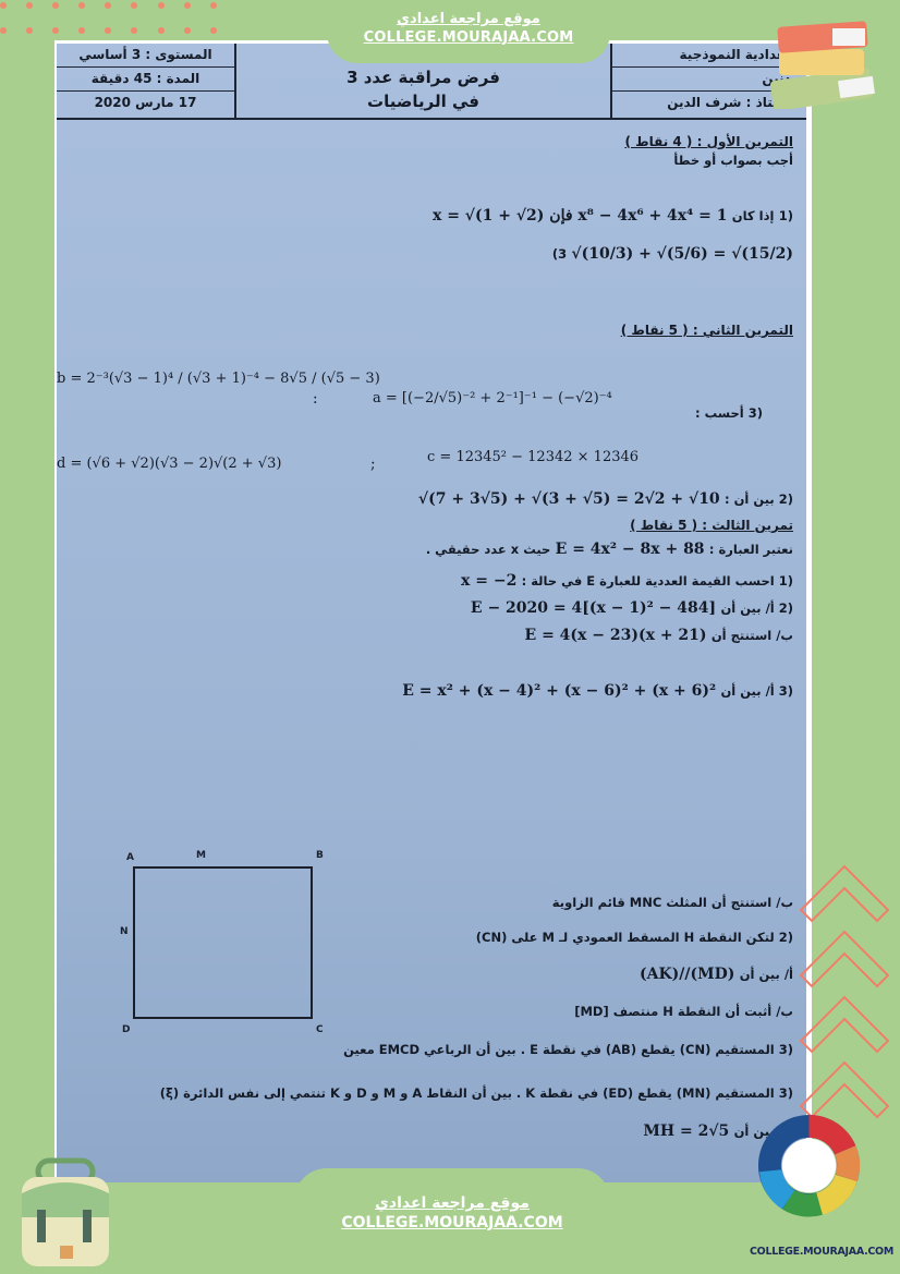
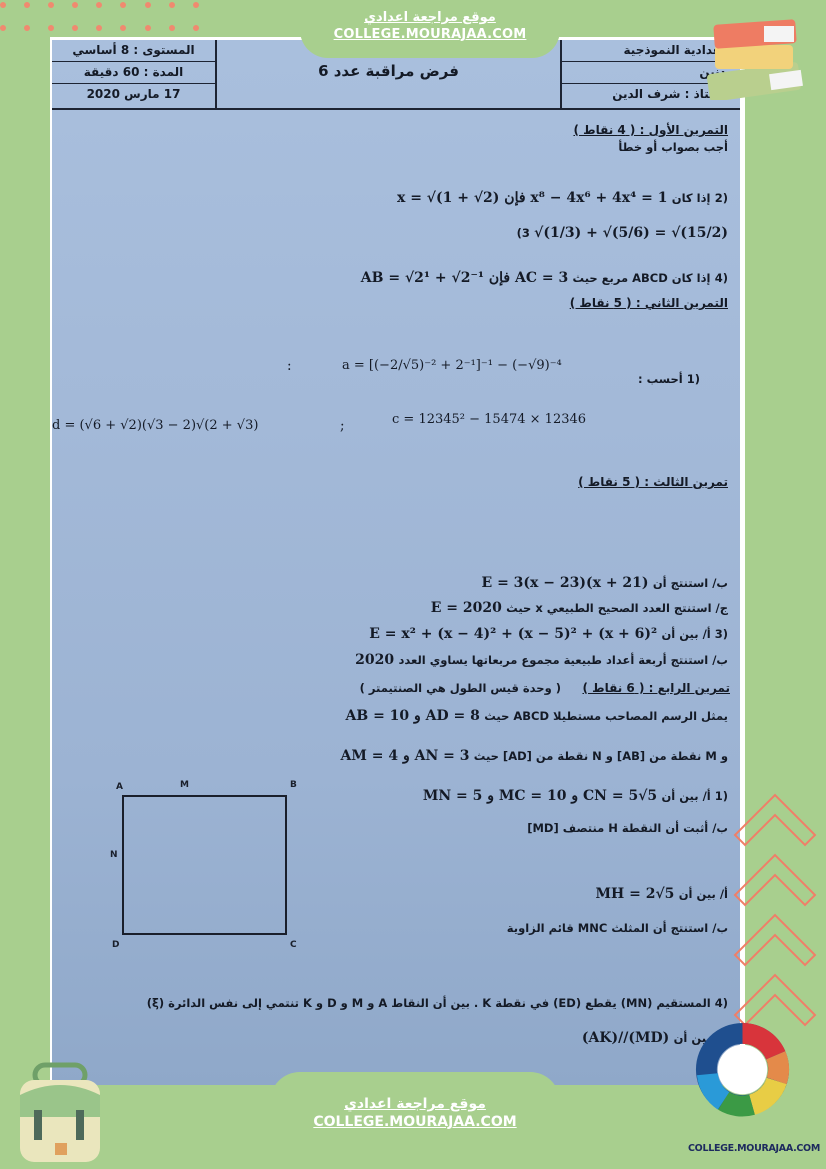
- المستوى : 3 أساسي
+ المستوى : 8 أساسي
- المدة : 45 دقيقة
+ المدة : 60 دقيقة
  17 مارس 2020
- فرض مراقبة عدد 3
+ فرض مراقبة عدد 6
- في الرياضيات
  دادية النموذجية
  دنين
  تاذ : شرف الدين
  التمرين الأول : ( 4 نقاط )
  أجب بصواب أو خطأ
- (1 إذا كان x = √(1 + √2) فإن x⁸ − 4x⁶ + 4x⁴ = 1
+ (2 إذا كان x = √(1 + √2) فإن x⁸ − 4x⁶ + 4x⁴ = 1
- (3 √(10/3) + √(5/6) = √(15/2)
+ (3 √(1/3) + √(5/6) = √(15/2)
+ (4 إذا كان ABCD مربع حيث AB = √2¹ + √2⁻¹ فإن AC = 3
  التمرين الثاني : ( 5 نقاط )
- b = 2⁻³(√3 − 1)⁴ / (√3 + 1)⁻⁴ − 8√5 / (√5 − 3)
  :
- a = [(−2/√5)⁻² + 2⁻¹]⁻¹ − (−√2)⁻⁴
+ a = [(−2/√5)⁻² + 2⁻¹]⁻¹ − (−√9)⁻⁴
- (3 أحسب :
+ (1 أحسب :
  d = (√6 + √2)(√3 − 2)√(2 + √3)
  ;
- c = 12345² − 12342 × 12346
+ c = 12345² − 15474 × 12346
- (2 بين أن : √(7 + 3√5) + √(3 + √5) = 2√2 + √10
  تمرين الثالث : ( 5 نقاط )
- نعتبر العبارة : E = 4x² − 8x + 88 حيث x عدد حقيقي .
- (1 احسب القيمة العددية للعبارة E في حالة : x = −2
- (2 أ/ بين أن E − 2020 = 4[(x − 1)² − 484]
- ب/ استنتج أن E = 4(x − 23)(x + 21)
+ ب/ استنتج أن E = 3(x − 23)(x + 21)
+ ج/ استنتج العدد الصحيح الطبيعي x حيث E = 2020
- (3 أ/ بين أن E = x² + (x − 4)² + (x − 6)² + (x + 6)²
+ (3 أ/ بين أن E = x² + (x − 4)² + (x − 5)² + (x + 6)²
+ ب/ استنتج أربعة أعداد طبيعية مجموع مربعاتها يساوي العدد 2020
+ تمرين الرابع : ( 6 نقاط ) ( وحدة قيس الطول هي الصنتيمتر )
+ يمثل الرسم المصاحب مستطيلا ABCD حيث AB = 10 و AD = 8
+ و M نقطة من [AB] و N نقطة من [AD] حيث AM = 4 و AN = 3
+ (1 أ/ بين أن MN = 5 و MC = 10 و CN = 5√5
- ب/ استنتج أن المثلث MNC قائم الزاوية
+ ب/ أثبت أن النقطة H منتصف [MD]
- (2 لتكن النقطة H المسقط العمودي لـ M على (CN)
- أ/ بين أن (AK)//(MD)
+ أ/ بين أن MH = 2√5
- ب/ أثبت أن النقطة H منتصف [MD]
+ ب/ استنتج أن المثلث MNC قائم الزاوية
- (3 المستقيم (CN) يقطع (AB) في نقطة E . بين أن الرباعي EMCD معين
- (3 المستقيم (MN) يقطع (ED) في نقطة K . بين أن النقاط A و M و D و K تنتمي إلى نفس الدائرة (ξ)
+ (4 المستقيم (MN) يقطع (ED) في نقطة K . بين أن النقاط A و M و D و K تنتمي إلى نفس الدائرة (ξ)
- ين أن MH = 2√5
+ ين أن (AK)//(MD)
  A
  M
  B
  N
  D
  C
  موقع مراجعة اعدادي
  COLLEGE.MOURAJAA.COM
  موقع مراجعة اعدادي
  COLLEGE.MOURAJAA.COM
  COLLEGE.MOURAJAA.COM
